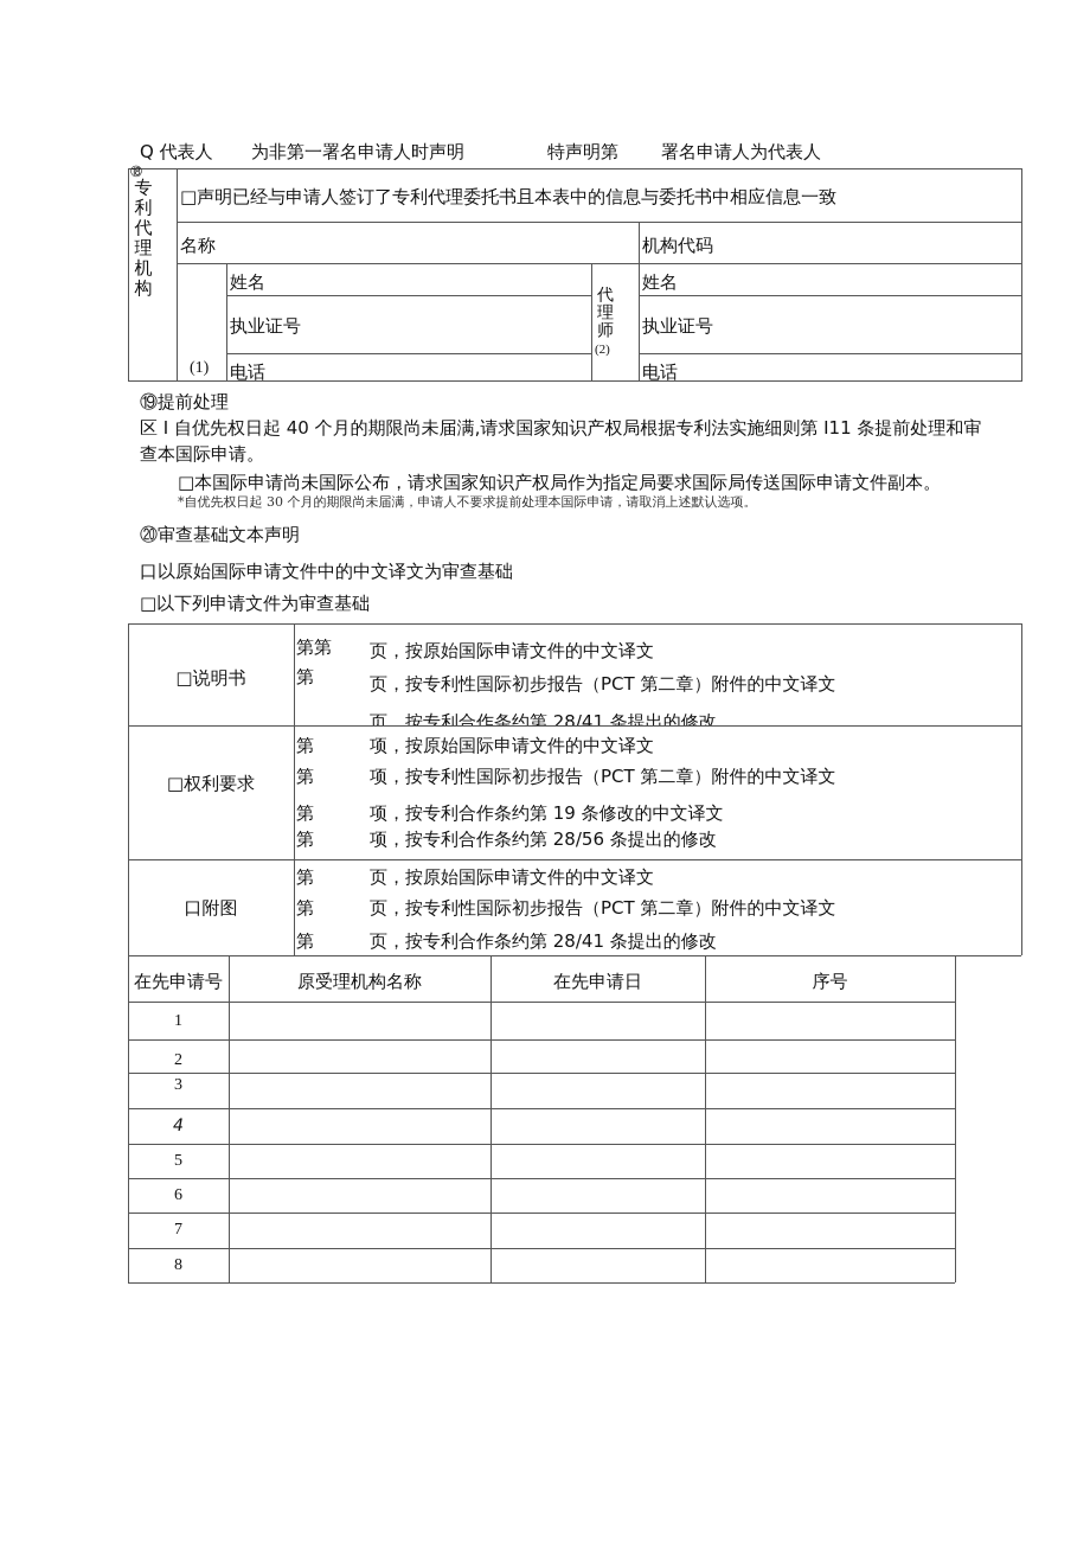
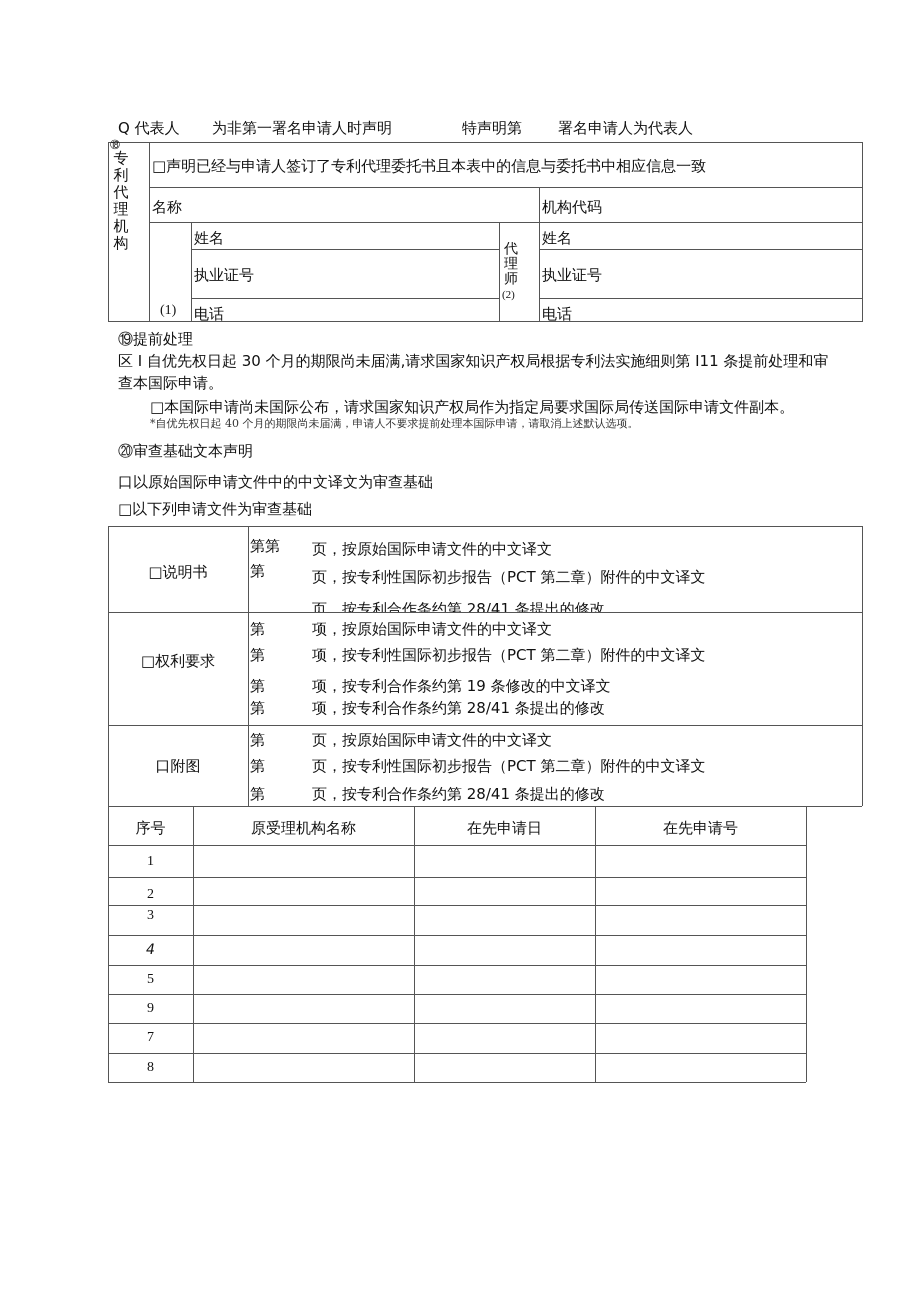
  Q 代表人
  为非第一署名申请人时声明
  特声明第
  署名申请人为代表人
  ⑱
  专利代理机构
  □声明已经与申请人签订了专利代理委托书且本表中的信息与委托书中相应信息一致
  名称
  机构代码
  (1)
  姓名
  执业证号
  电话
  代理师
  (2)
  姓名
  执业证号
  电话
  ⑲提前处理
- 区 I 自优先权日起 40 个月的期限尚未届满,请求国家知识产权局根据专利法实施细则第 I11 条提前处理和审
+ 区 I 自优先权日起 30 个月的期限尚未届满,请求国家知识产权局根据专利法实施细则第 I11 条提前处理和审
  查本国际申请。
  □本国际申请尚未国际公布，请求国家知识产权局作为指定局要求国际局传送国际申请文件副本。
- *自优先权日起 30 个月的期限尚未届满，申请人不要求提前处理本国际申请，请取消上述默认选项。
+ *自优先权日起 40 个月的期限尚未届满，申请人不要求提前处理本国际申请，请取消上述默认选项。
  ⑳审查基础文本声明
  口以原始国际申请文件中的中文译文为审查基础
  □以下列申请文件为审查基础
  □说明书
  第第
  页，按原始国际申请文件的中文译文
  第
  页，按专利性国际初步报告（PCT 第二章）附件的中文译文
  页，按专利合作条约第 28/41 条提出的修改
  □权利要求
  第
  项，按原始国际申请文件的中文译文
  第
  项，按专利性国际初步报告（PCT 第二章）附件的中文译文
  第
  项，按专利合作条约第 19 条修改的中文译文
  第
- 项，按专利合作条约第 28/56 条提出的修改
+ 项，按专利合作条约第 28/41 条提出的修改
  口附图
  第
  页，按原始国际申请文件的中文译文
  第
  页，按专利性国际初步报告（PCT 第二章）附件的中文译文
  第
  页，按专利合作条约第 28/41 条提出的修改
- 在先申请号
+ 序号
  原受理机构名称
  在先申请日
- 序号
+ 在先申请号
  1
  2
  3
  4
  5
- 6
+ 9
  7
  8
